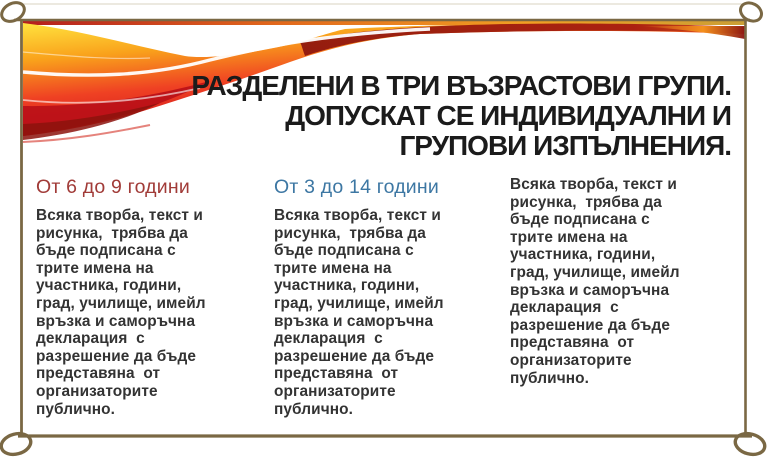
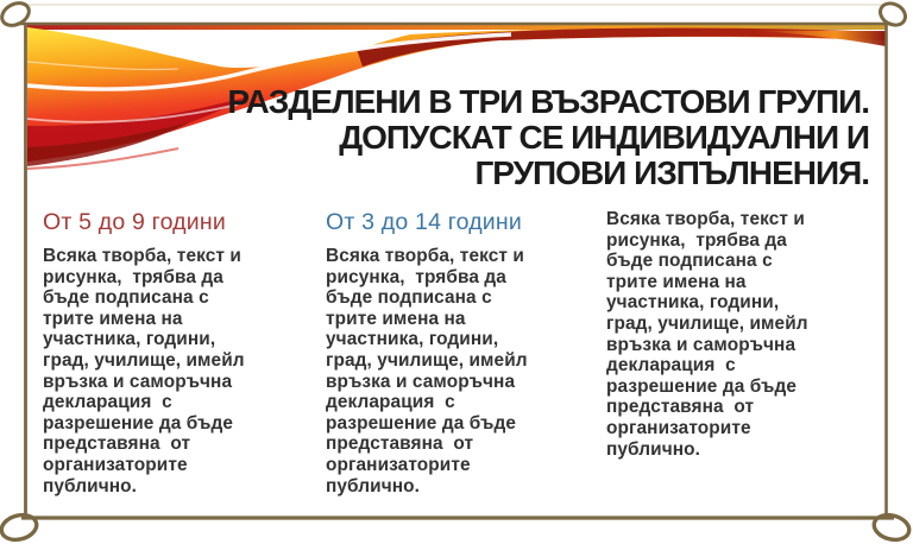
  РАЗДЕЛЕНИ В ТРИ ВЪЗРАСТОВИ ГРУПИ.
  ДОПУСКАТ СЕ ИНДИВИДУАЛНИ И
  ГРУПОВИ ИЗПЪЛНЕНИЯ.
- От 6 до 9 години
+ От 5 до 9 години
  Всяка творба, текст и
  рисунка, трябва да
  бъде подписана с
  трите имена на
  участника, години,
  град, училище, имейл
  връзка и саморъчна
  декларация с
  разрешение да бъде
  представяна от
  организаторите
  публично.
  От 3 до 14 години
  Всяка творба, текст и
  рисунка, трябва да
  бъде подписана с
  трите имена на
  участника, години,
  град, училище, имейл
  връзка и саморъчна
  декларация с
  разрешение да бъде
  представяна от
  организаторите
  публично.
  Всяка творба, текст и
  рисунка, трябва да
  бъде подписана с
  трите имена на
  участника, години,
  град, училище, имейл
  връзка и саморъчна
  декларация с
  разрешение да бъде
  представяна от
  организаторите
  публично.
